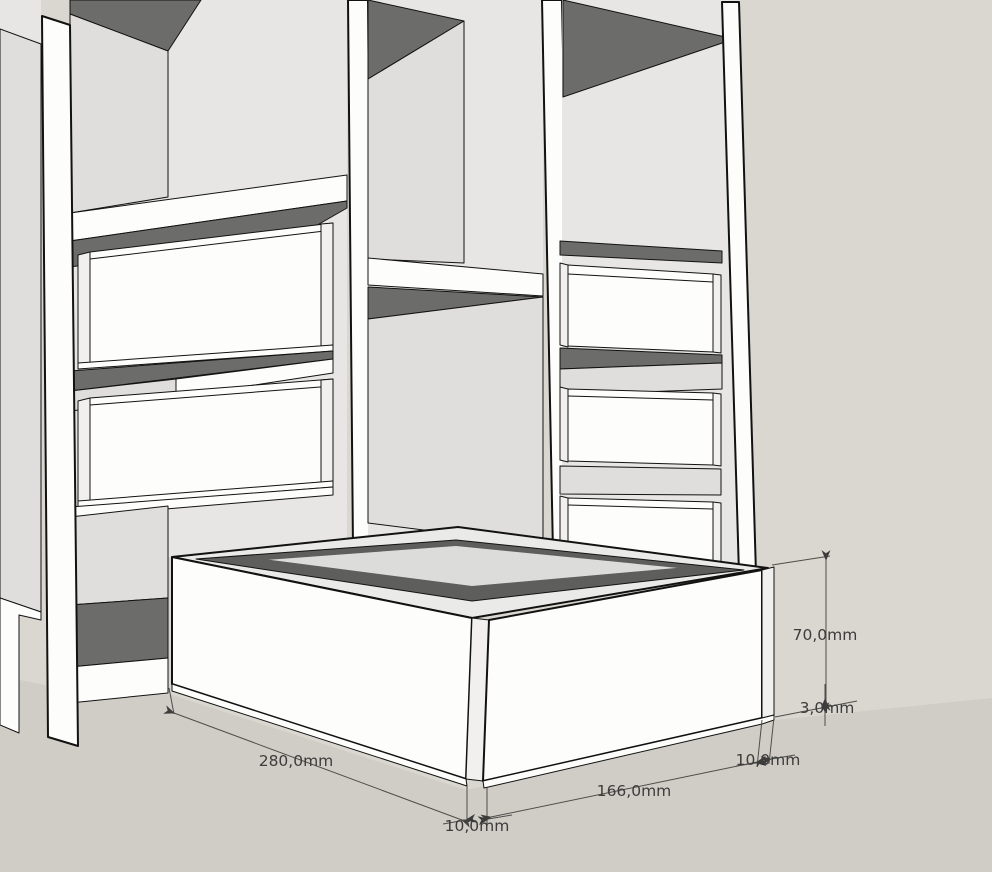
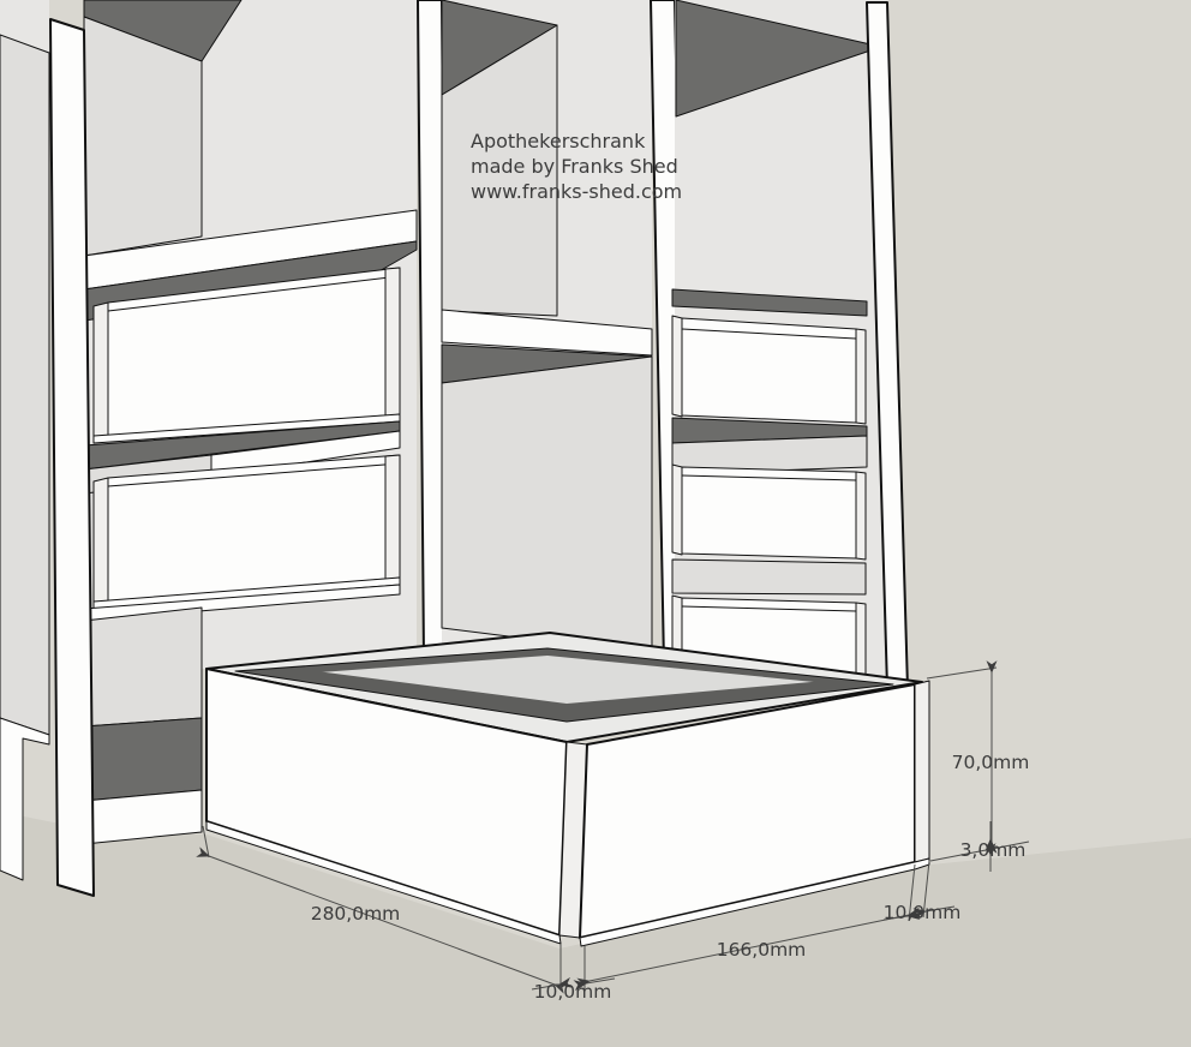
  280,0mm
  10,0mm
  166,0mm
  10,0mm
  70,0mm
  3,0mm
+ Apothekerschrank
+ made by Franks Shed
+ www.franks-shed.com
